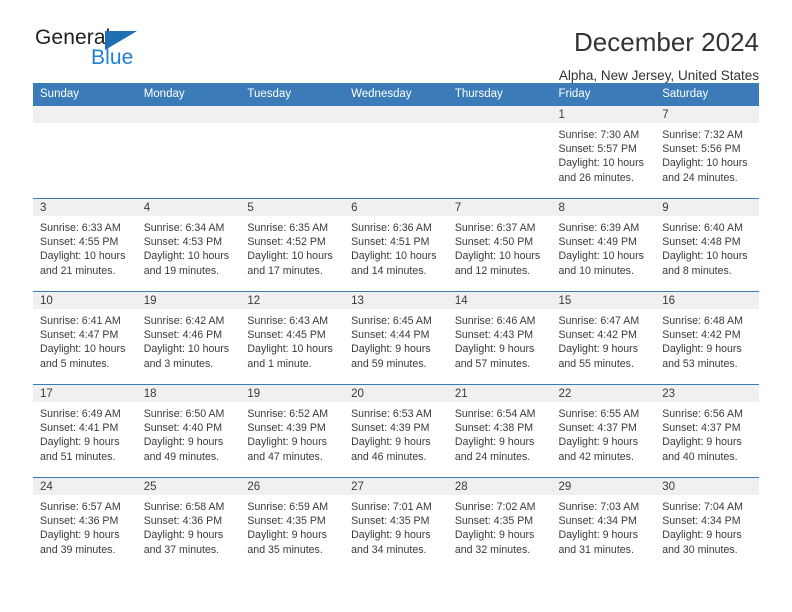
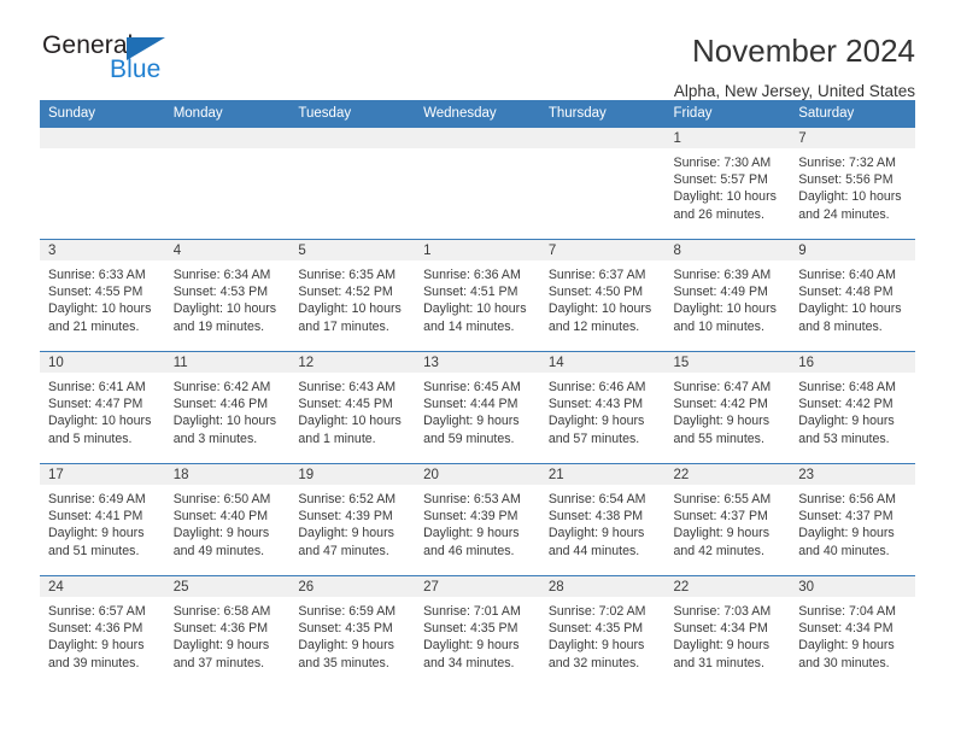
  General
  Blue
- December 2024
+ November 2024
  Alpha, New Jersey, United States
  Sunday	Monday	Tuesday	Wednesday	Thursday	Friday	Saturday
  					1Sunrise: 7:30 AMSunset: 5:57 PMDaylight: 10 hoursand 26 minutes.	7Sunrise: 7:32 AMSunset: 5:56 PMDaylight: 10 hoursand 24 minutes.
- 3Sunrise: 6:33 AMSunset: 4:55 PMDaylight: 10 hoursand 21 minutes.	4Sunrise: 6:34 AMSunset: 4:53 PMDaylight: 10 hoursand 19 minutes.	5Sunrise: 6:35 AMSunset: 4:52 PMDaylight: 10 hoursand 17 minutes.	6Sunrise: 6:36 AMSunset: 4:51 PMDaylight: 10 hoursand 14 minutes.	7Sunrise: 6:37 AMSunset: 4:50 PMDaylight: 10 hoursand 12 minutes.	8Sunrise: 6:39 AMSunset: 4:49 PMDaylight: 10 hoursand 10 minutes.	9Sunrise: 6:40 AMSunset: 4:48 PMDaylight: 10 hoursand 8 minutes.
+ 3Sunrise: 6:33 AMSunset: 4:55 PMDaylight: 10 hoursand 21 minutes.	4Sunrise: 6:34 AMSunset: 4:53 PMDaylight: 10 hoursand 19 minutes.	5Sunrise: 6:35 AMSunset: 4:52 PMDaylight: 10 hoursand 17 minutes.	1Sunrise: 6:36 AMSunset: 4:51 PMDaylight: 10 hoursand 14 minutes.	7Sunrise: 6:37 AMSunset: 4:50 PMDaylight: 10 hoursand 12 minutes.	8Sunrise: 6:39 AMSunset: 4:49 PMDaylight: 10 hoursand 10 minutes.	9Sunrise: 6:40 AMSunset: 4:48 PMDaylight: 10 hoursand 8 minutes.
- 10Sunrise: 6:41 AMSunset: 4:47 PMDaylight: 10 hoursand 5 minutes.	19Sunrise: 6:42 AMSunset: 4:46 PMDaylight: 10 hoursand 3 minutes.	12Sunrise: 6:43 AMSunset: 4:45 PMDaylight: 10 hoursand 1 minute.	13Sunrise: 6:45 AMSunset: 4:44 PMDaylight: 9 hoursand 59 minutes.	14Sunrise: 6:46 AMSunset: 4:43 PMDaylight: 9 hoursand 57 minutes.	15Sunrise: 6:47 AMSunset: 4:42 PMDaylight: 9 hoursand 55 minutes.	16Sunrise: 6:48 AMSunset: 4:42 PMDaylight: 9 hoursand 53 minutes.
+ 10Sunrise: 6:41 AMSunset: 4:47 PMDaylight: 10 hoursand 5 minutes.	11Sunrise: 6:42 AMSunset: 4:46 PMDaylight: 10 hoursand 3 minutes.	12Sunrise: 6:43 AMSunset: 4:45 PMDaylight: 10 hoursand 1 minute.	13Sunrise: 6:45 AMSunset: 4:44 PMDaylight: 9 hoursand 59 minutes.	14Sunrise: 6:46 AMSunset: 4:43 PMDaylight: 9 hoursand 57 minutes.	15Sunrise: 6:47 AMSunset: 4:42 PMDaylight: 9 hoursand 55 minutes.	16Sunrise: 6:48 AMSunset: 4:42 PMDaylight: 9 hoursand 53 minutes.
- 17Sunrise: 6:49 AMSunset: 4:41 PMDaylight: 9 hoursand 51 minutes.	18Sunrise: 6:50 AMSunset: 4:40 PMDaylight: 9 hoursand 49 minutes.	19Sunrise: 6:52 AMSunset: 4:39 PMDaylight: 9 hoursand 47 minutes.	20Sunrise: 6:53 AMSunset: 4:39 PMDaylight: 9 hoursand 46 minutes.	21Sunrise: 6:54 AMSunset: 4:38 PMDaylight: 9 hoursand 24 minutes.	22Sunrise: 6:55 AMSunset: 4:37 PMDaylight: 9 hoursand 42 minutes.	23Sunrise: 6:56 AMSunset: 4:37 PMDaylight: 9 hoursand 40 minutes.
+ 17Sunrise: 6:49 AMSunset: 4:41 PMDaylight: 9 hoursand 51 minutes.	18Sunrise: 6:50 AMSunset: 4:40 PMDaylight: 9 hoursand 49 minutes.	19Sunrise: 6:52 AMSunset: 4:39 PMDaylight: 9 hoursand 47 minutes.	20Sunrise: 6:53 AMSunset: 4:39 PMDaylight: 9 hoursand 46 minutes.	21Sunrise: 6:54 AMSunset: 4:38 PMDaylight: 9 hoursand 44 minutes.	22Sunrise: 6:55 AMSunset: 4:37 PMDaylight: 9 hoursand 42 minutes.	23Sunrise: 6:56 AMSunset: 4:37 PMDaylight: 9 hoursand 40 minutes.
- 24Sunrise: 6:57 AMSunset: 4:36 PMDaylight: 9 hoursand 39 minutes.	25Sunrise: 6:58 AMSunset: 4:36 PMDaylight: 9 hoursand 37 minutes.	26Sunrise: 6:59 AMSunset: 4:35 PMDaylight: 9 hoursand 35 minutes.	27Sunrise: 7:01 AMSunset: 4:35 PMDaylight: 9 hoursand 34 minutes.	28Sunrise: 7:02 AMSunset: 4:35 PMDaylight: 9 hoursand 32 minutes.	29Sunrise: 7:03 AMSunset: 4:34 PMDaylight: 9 hoursand 31 minutes.	30Sunrise: 7:04 AMSunset: 4:34 PMDaylight: 9 hoursand 30 minutes.
+ 24Sunrise: 6:57 AMSunset: 4:36 PMDaylight: 9 hoursand 39 minutes.	25Sunrise: 6:58 AMSunset: 4:36 PMDaylight: 9 hoursand 37 minutes.	26Sunrise: 6:59 AMSunset: 4:35 PMDaylight: 9 hoursand 35 minutes.	27Sunrise: 7:01 AMSunset: 4:35 PMDaylight: 9 hoursand 34 minutes.	28Sunrise: 7:02 AMSunset: 4:35 PMDaylight: 9 hoursand 32 minutes.	22Sunrise: 7:03 AMSunset: 4:34 PMDaylight: 9 hoursand 31 minutes.	30Sunrise: 7:04 AMSunset: 4:34 PMDaylight: 9 hoursand 30 minutes.
